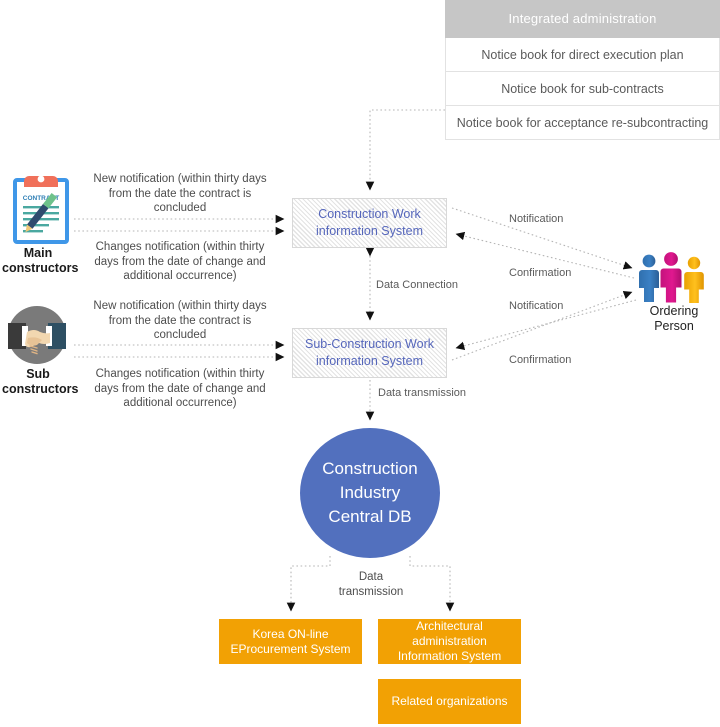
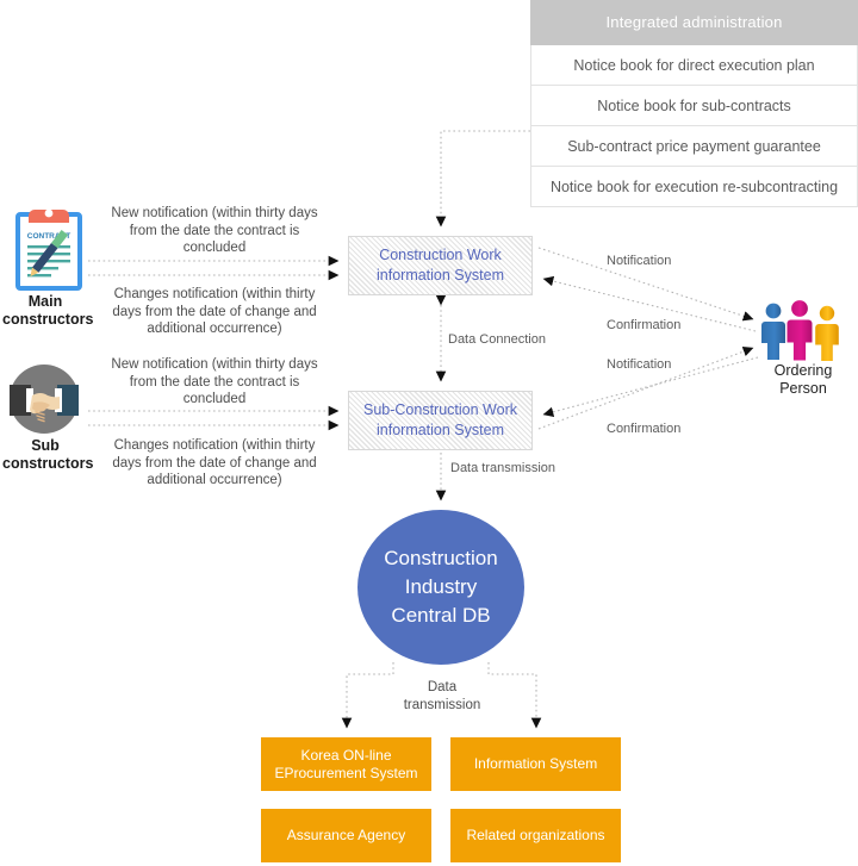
  Integrated administration
  Notice book for direct execution plan
  Notice book for sub-contracts
+ Sub-contract price payment guarantee
- Notice book for acceptance re-subcontracting
+ Notice book for execution re-subcontracting
  Construction Work
  information System
  Sub-Construction Work
  information System
  Data Connection
  Construction
  Industry
  Central DB
  Korea ON-line
  EProcurement System
- Architectural administration
  Information System
+ Assurance Agency
  Related organizations
  Main
  constructors
  Sub
  constructors
  Ordering
  Person
  New notification (within thirty days from the date the contract is concluded
  Changes notification (within thirty days from the date of change and additional occurrence)
  New notification (within thirty days from the date the contract is concluded
  Changes notification (within thirty days from the date of change and additional occurrence)
  Notification
  Confirmation
  Notification
  Confirmation
  Data transmission
  Data
  transmission
